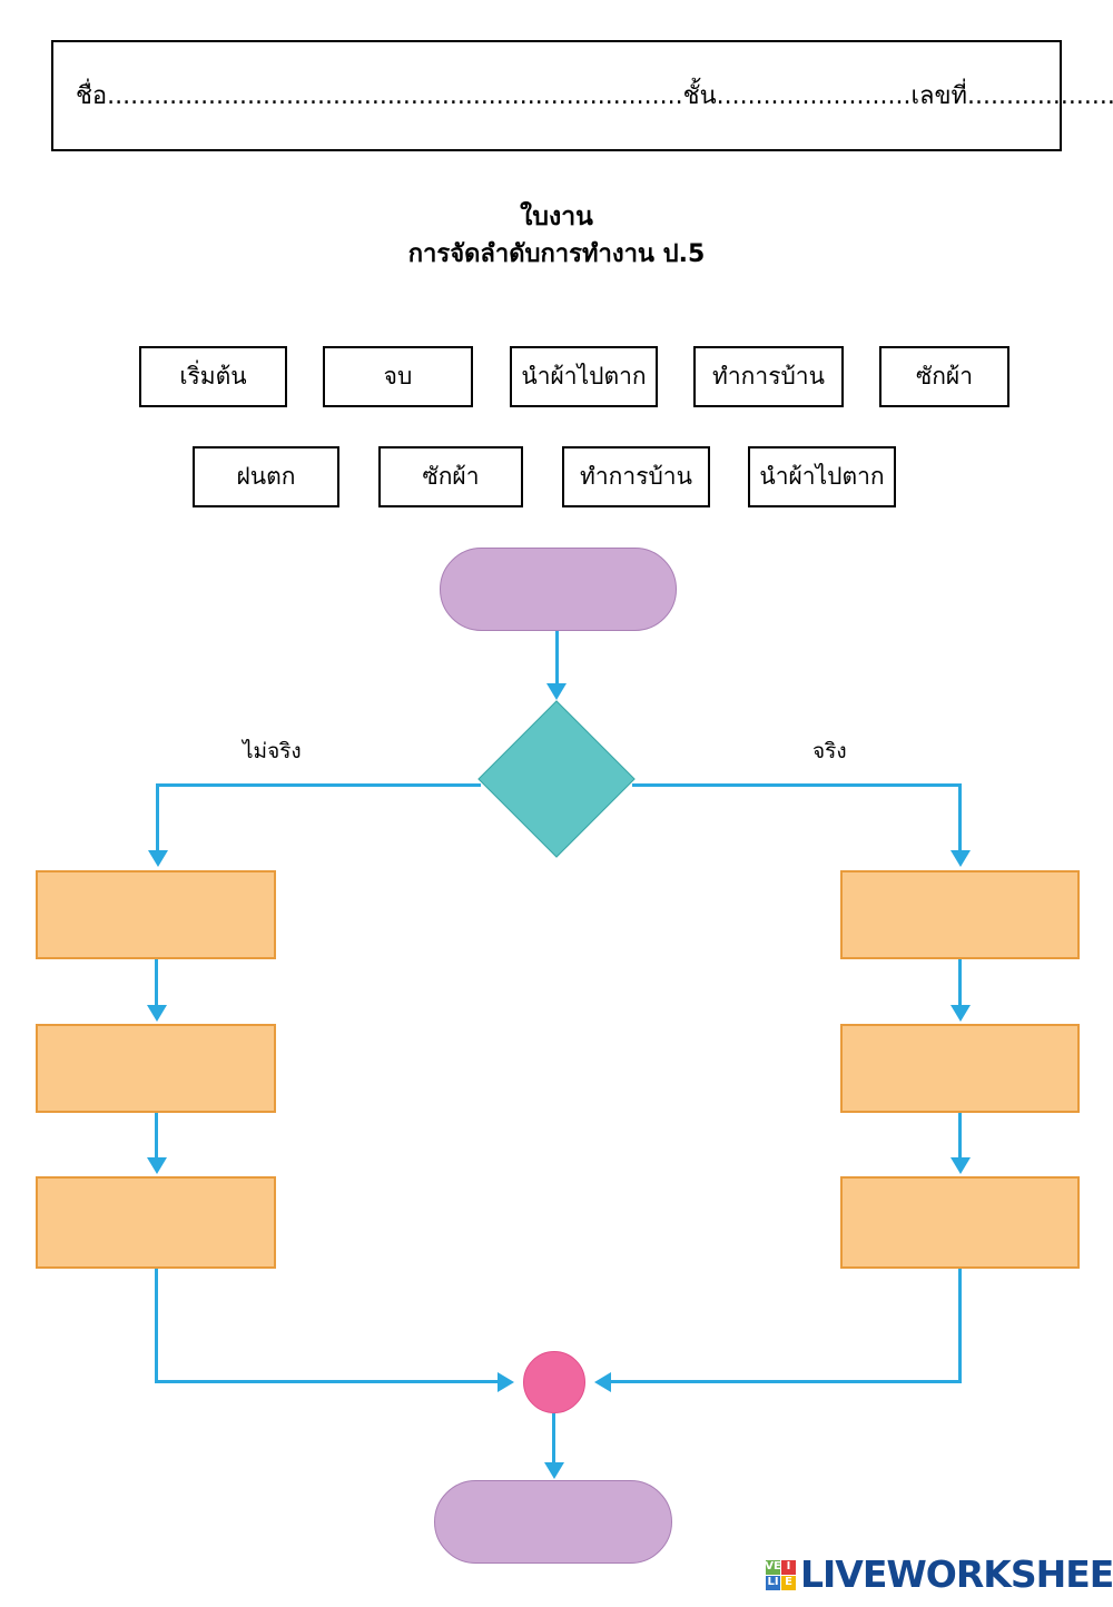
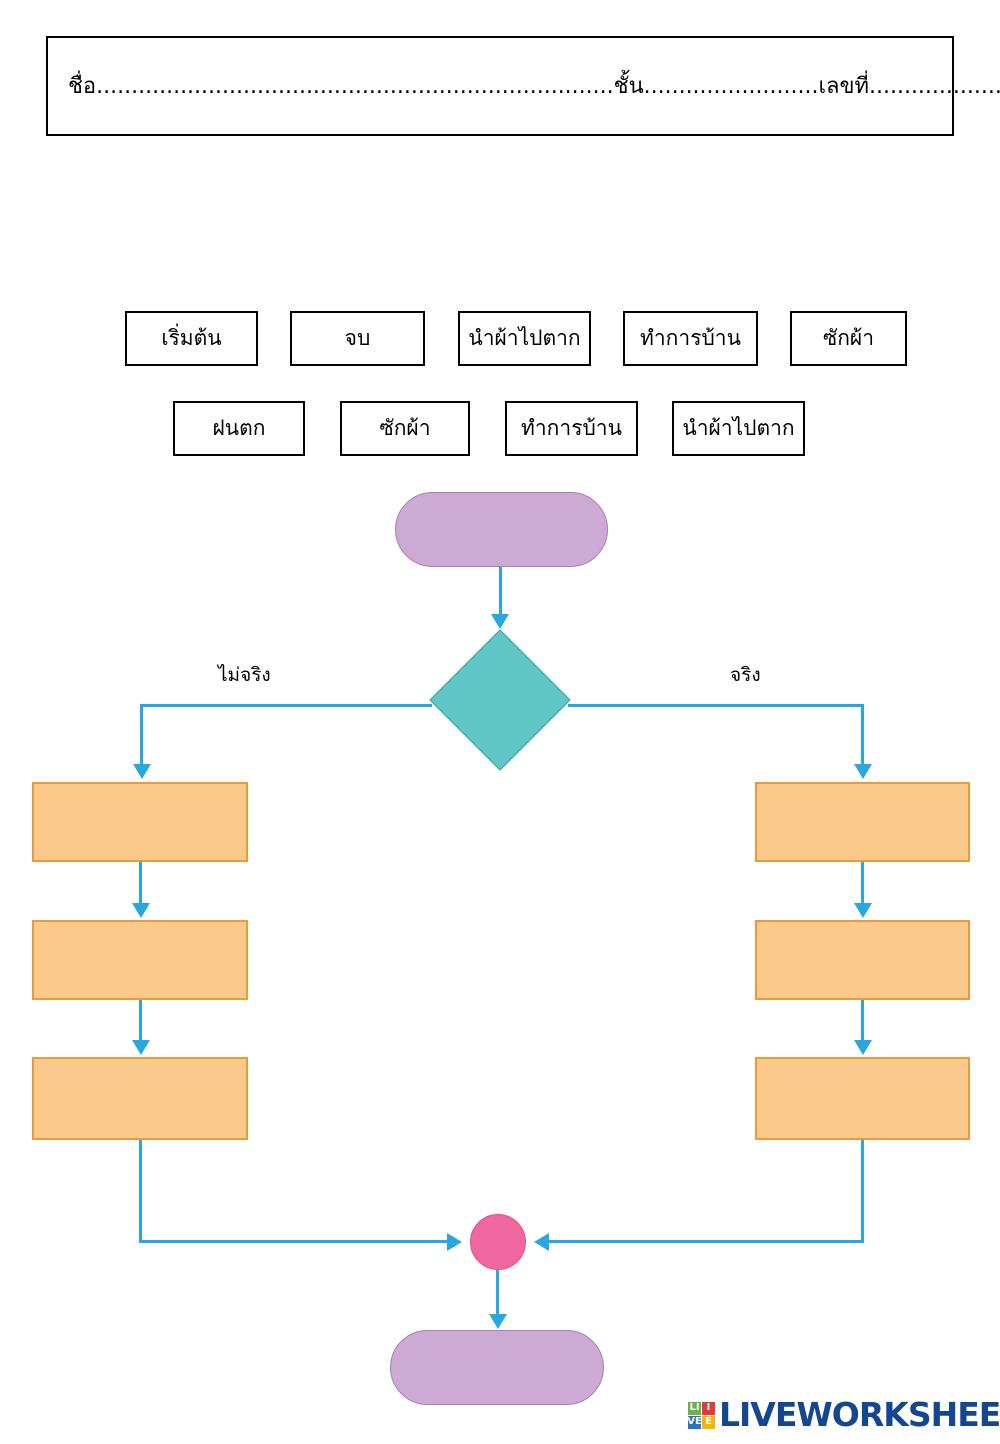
  ชื่อ..........................................................................ชั้น.........................เลขที่...................
- ใบงาน
- การจัดลำดับการทำงาน ป.5
  เริ่มต้น
  จบ
  นำผ้าไปตาก
  ทำการบ้าน
  ซักผ้า
  ฝนตก
  ซักผ้า
  ทำการบ้าน
  นำผ้าไปตาก
  ไม่จริง
  จริง
- VE
+ LI
  I
- LI
+ VE
  E
  LIVEWORKSHEE
